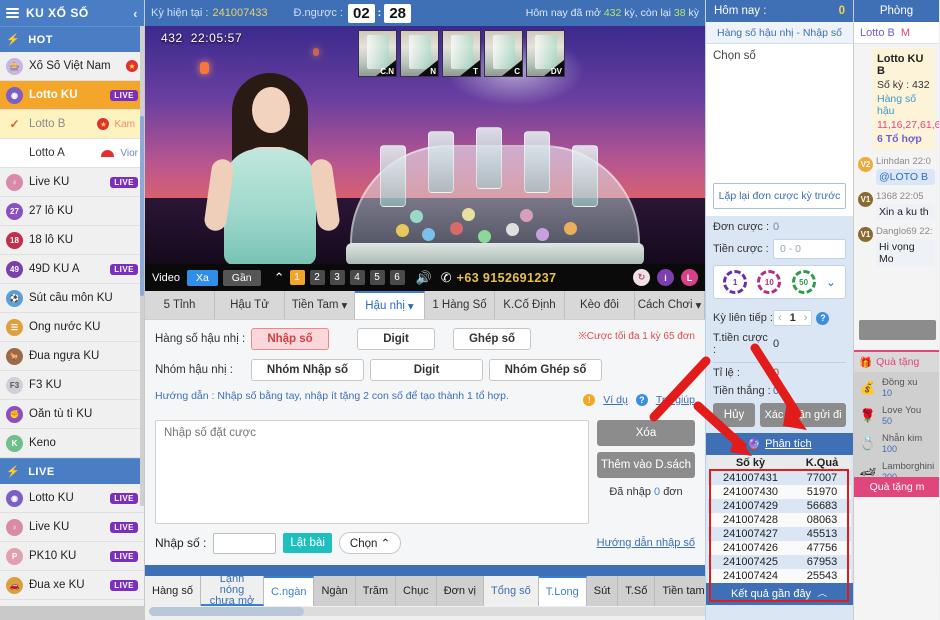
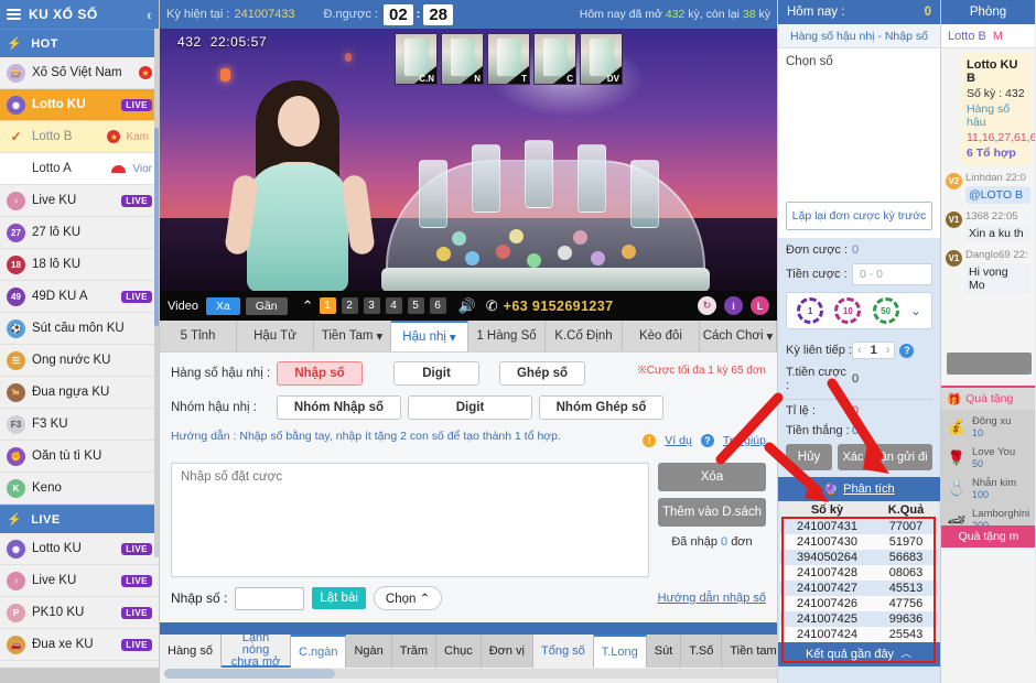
  KU XỔ SỐ
  ‹
  ⚡
  HOT
  🎰
  Xổ Số Việt Nam
  ★
  ◉
  Lotto KU
  LIVE
  ✓
  Lotto B
  ★
  Kam
  Lotto A
  Vior
  ♀
  Live KU
  LIVE
  27
  27 lô KU
  18
  18 lô KU
  49
  49D KU A
  LIVE
  ⚽
  Sút cầu môn KU
  ☰
  Ống nước KU
  🐎
  Đua ngựa KU
  F3
  F3 KU
  ✊
  Oẳn tù tì KU
  K
  Keno
  ⚡
  LIVE
  ◉
  Lotto KU
  LIVE
  ♀
  Live KU
  LIVE
  P
  PK10 KU
  LIVE
  🚗
  Đua xe KU
  LIVE
  Kỳ hiện tại :
  241007433
  Đ.ngược :
  02
  :
  28
  Hôm nay đã mở 432 kỳ, còn lại 38 kỳ
  432 22:05:57
  C.N
  N
  T
  C
  DV
  Video
  Xa
  Gần
  ⌃
  1
  2
  3
  4
  5
  6
  🔊
  ✆
  +63 9152691237
  ↻
  i
  L
  5 Tỉnh
  Hậu Tử
  Tiền Tam
  ▾
  Hậu nhị
  ▾
  1 Hàng Số
  K.Cố Định
  Kèo đôi
  Cách Chơi
  ▾
  ※Cược tối đa 1 kỳ 65 đơn
  Hàng số hậu nhị :
  Nhập số
  Digit
  Ghép số
  Nhóm hậu nhị :
  Nhóm Nhập số
  Digit
  Nhóm Ghép số
  Hướng dẫn : Nhập số bằng tay, nhập ít tặng 2 con số để tạo thành 1 tổ hợp.
  !
  Ví dụ
  ?
  Tr giúp
  Nhập số đặt cược
  Xóa
  Thêm vào D.sách
  Đã nhập 0 đơn
  Nhập số :
  Lật bài
  Chọn ⌃
  Hướng dẫn nhập số
  Hàng số
  Lạnh nóng chưa mở
  C.ngàn
  Ngàn
  Trăm
  Chục
  Đơn vị
  Tổng số
  T.Long
  Sút
  T.Số
  Tiền tam
  Hôm nay :
  0
  Hàng số hậu nhị - Nhập số
  Chọn số
  Lặp lại đơn cược kỳ trước
  Đơn cược :
  0
  Tiền cược :
  0 - 0
  1
  10
  50
  ⌄
  Kỳ liên tiếp :
  ‹
  1
  ›
  ?
  T.tiền cược :
  0
  Tỉ lệ :
  Tiền thắng :
  0
  Hủy
  Xácận gửi đi
  🔮
  Phân tích
  Số kỳ
  K.Quả
  241007431
  77007
  241007430
  51970
- 241007429
+ 394050264
  56683
  241007428
  08063
  241007427
  45513
  241007426
  47756
  241007425
- 67953
+ 99636
  241007424
  25543
  Kết quả gần đây
  ︿
  Phòng
  Lotto B
  M
  Lotto KU B
  Số kỳ : 432
  Hàng số hậu
  11,16,27,61,6
  6 Tổ hợp
  V2
  Linhdan 22:0
  @LOTO B
  V1
  1368 22:05
  Xin a ku th
  V1
  Danglo69 22:
  Hi vọng Mo
  🎁
  Quà tặng
  💰
  Đồng xu
  10
  🌹
  Love You
  50
  💍
  Nhẫn kim
  100
  🏎
  Lamborghini
  Quà tặng m
